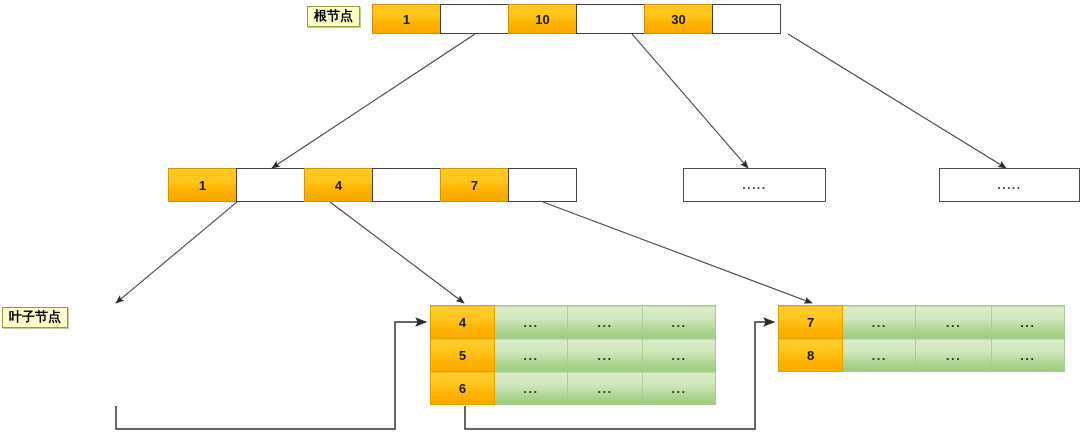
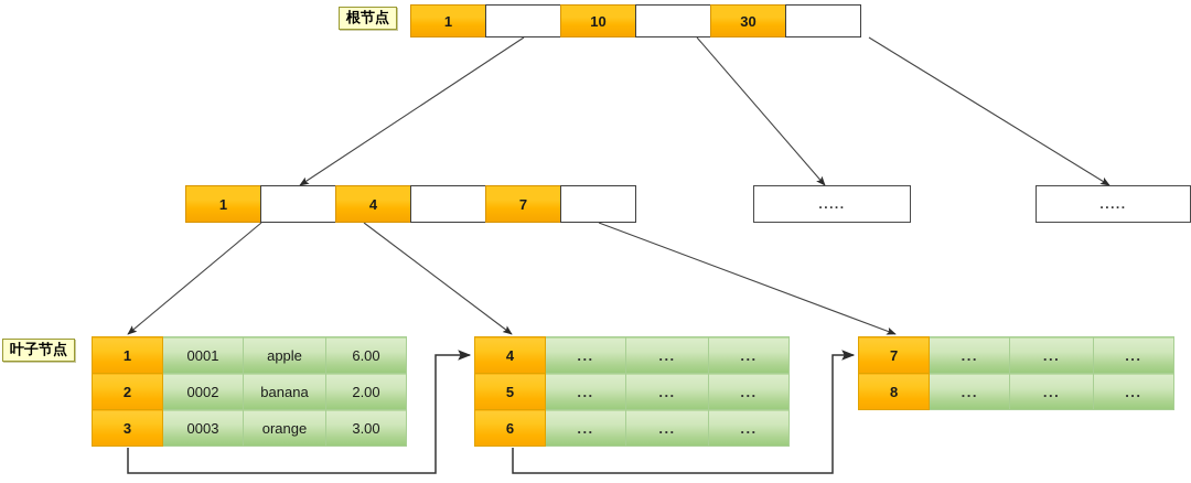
  根节点
  叶子节点
  1
  10
  30
  1
  4
  7
  .....
  .....
+ 1	0001	apple	6.00
+ 2	0002	banana	2.00
+ 3	0003	orange	3.00
  4	...	...	...
  5	...	...	...
  6	...	...	...
  7	...	...	...
  8	...	...	...
